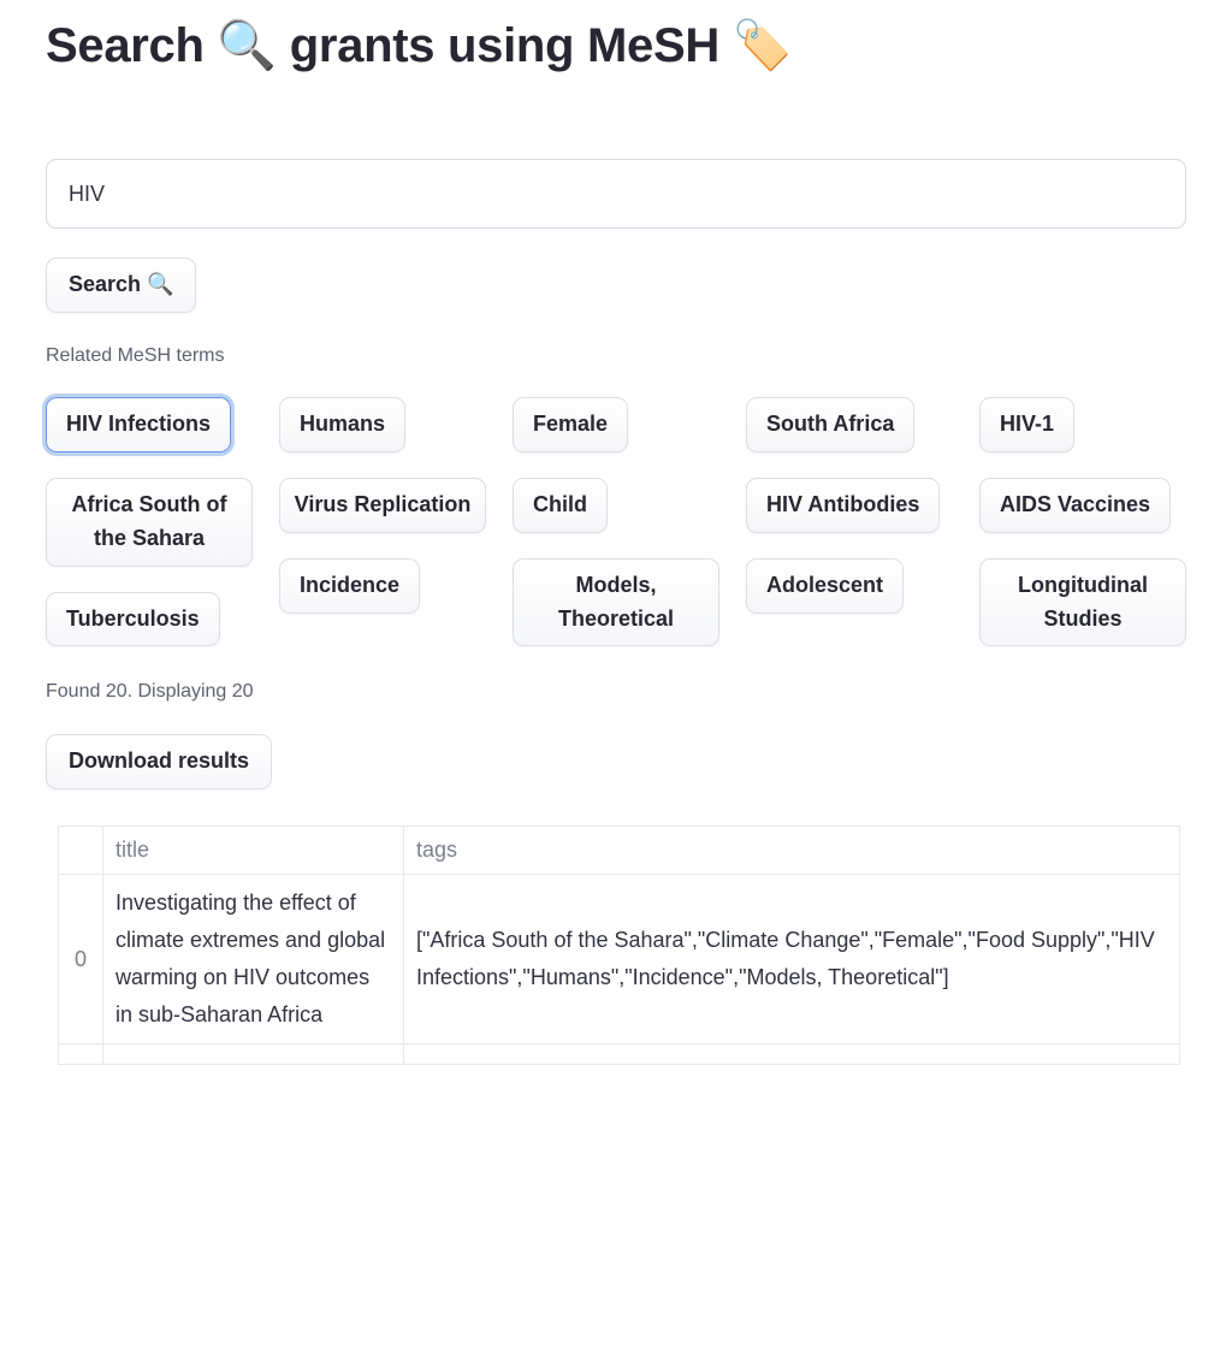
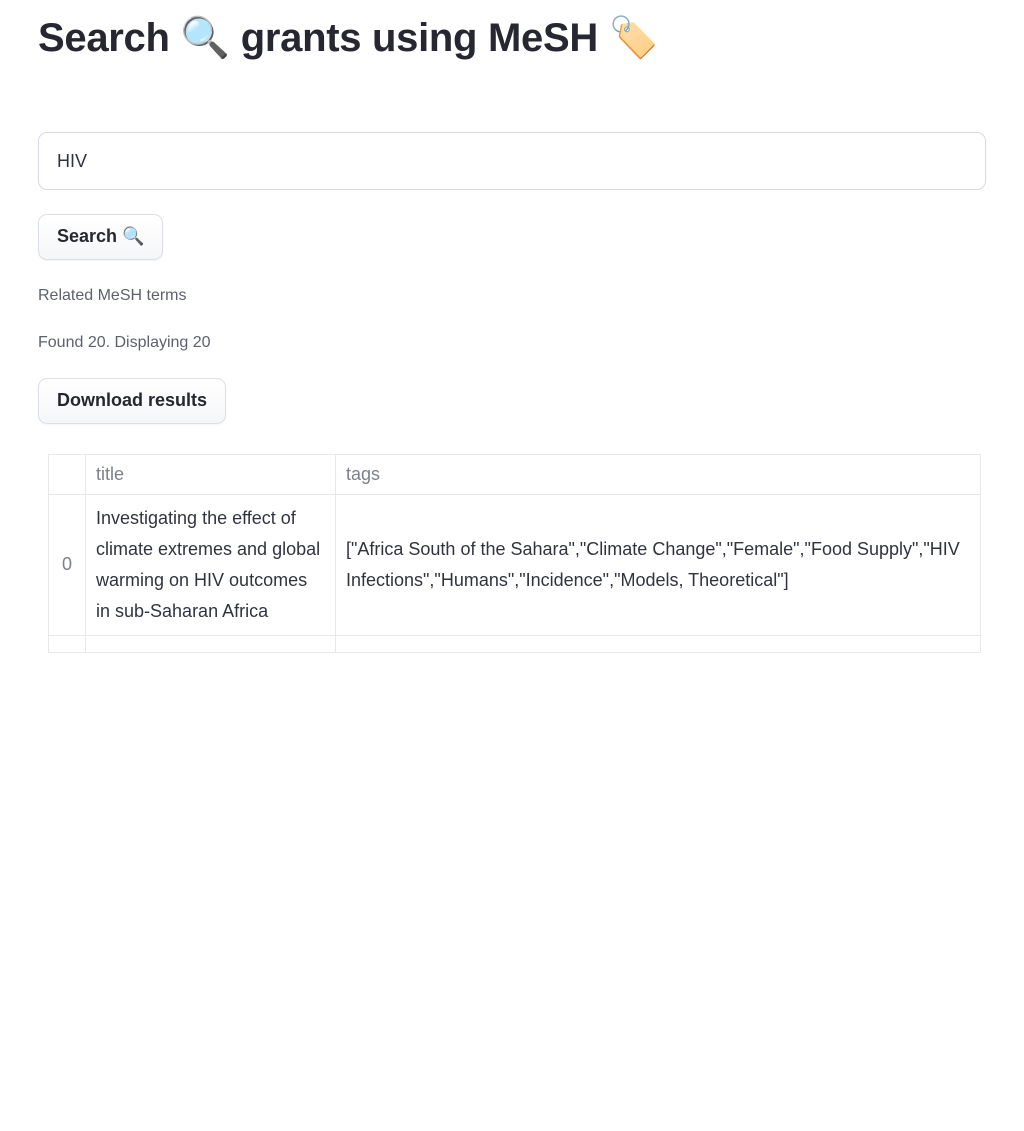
  Search 🔍 grants using MeSH 🏷️
  HIV
  Search 🔍
  Related MeSH terms
- HIV Infections
- Africa South of the Sahara
- Tuberculosis
- Humans
- Virus Replication
- Incidence
- Female
- Child
- Models, Theoretical
- South Africa
- HIV Antibodies
- Adolescent
- HIV-1
- AIDS Vaccines
- Longitudinal Studies
  Found 20. Displaying 20
  Download results
  	title	tags
  0	Investigating the effect of climate extremes and global warming on HIV outcomes in sub-Saharan Africa	["Africa South of the Sahara","Climate Change","Female","Food Supply","HIV Infections","Humans","Incidence","Models, Theoretical"]
